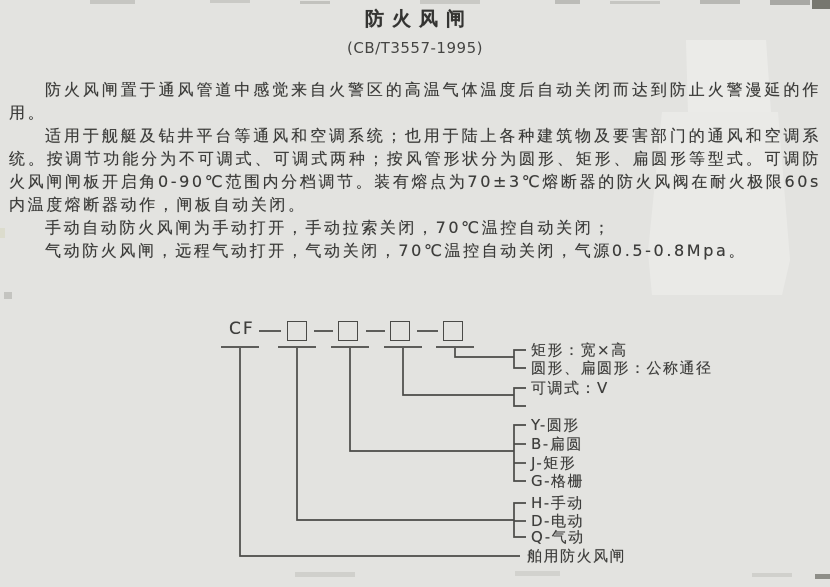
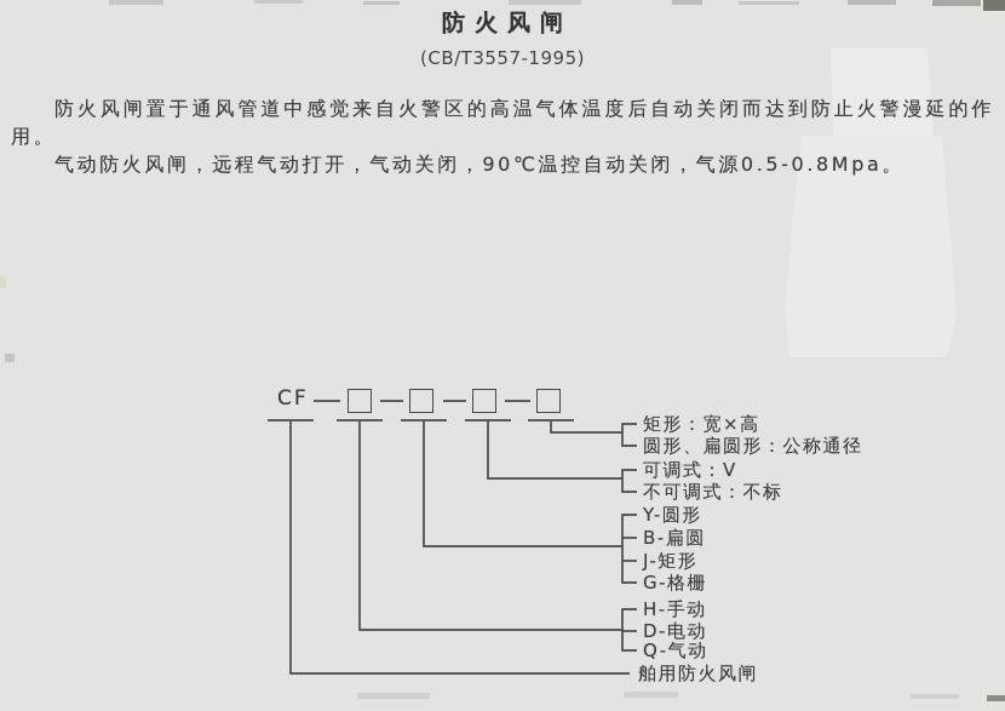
  防火风闸
  (CB/T3557-1995)
  防火风闸置于通风管道中感觉来自火警区的高温气体温度后自动关闭而达到防止火警漫延的作用。
- 适用于舰艇及钻井平台等通风和空调系统；也用于陆上各种建筑物及要害部门的通风和空调系统。按调节功能分为不可调式、可调式两种；按风管形状分为圆形、矩形、扁圆形等型式。可调防火风闸闸板开启角0-90℃范围内分档调节。装有熔点为70±3℃熔断器的防火风阀在耐火极限60s内温度熔断器动作，闸板自动关闭。
- 手动自动防火风闸为手动打开，手动拉索关闭，70℃温控自动关闭；
- 气动防火风闸，远程气动打开，气动关闭，70℃温控自动关闭，气源0.5-0.8Mpa。
+ 气动防火风闸，远程气动打开，气动关闭，90℃温控自动关闭，气源0.5-0.8Mpa。
  CF
  矩形：宽×高
  圆形、扁圆形：公称通径
  可调式：V
+ 不可调式：不标
  Y-圆形
  B-扁圆
  J-矩形
  G-格栅
  H-手动
  D-电动
  Q-气动
  舶用防火风闸
